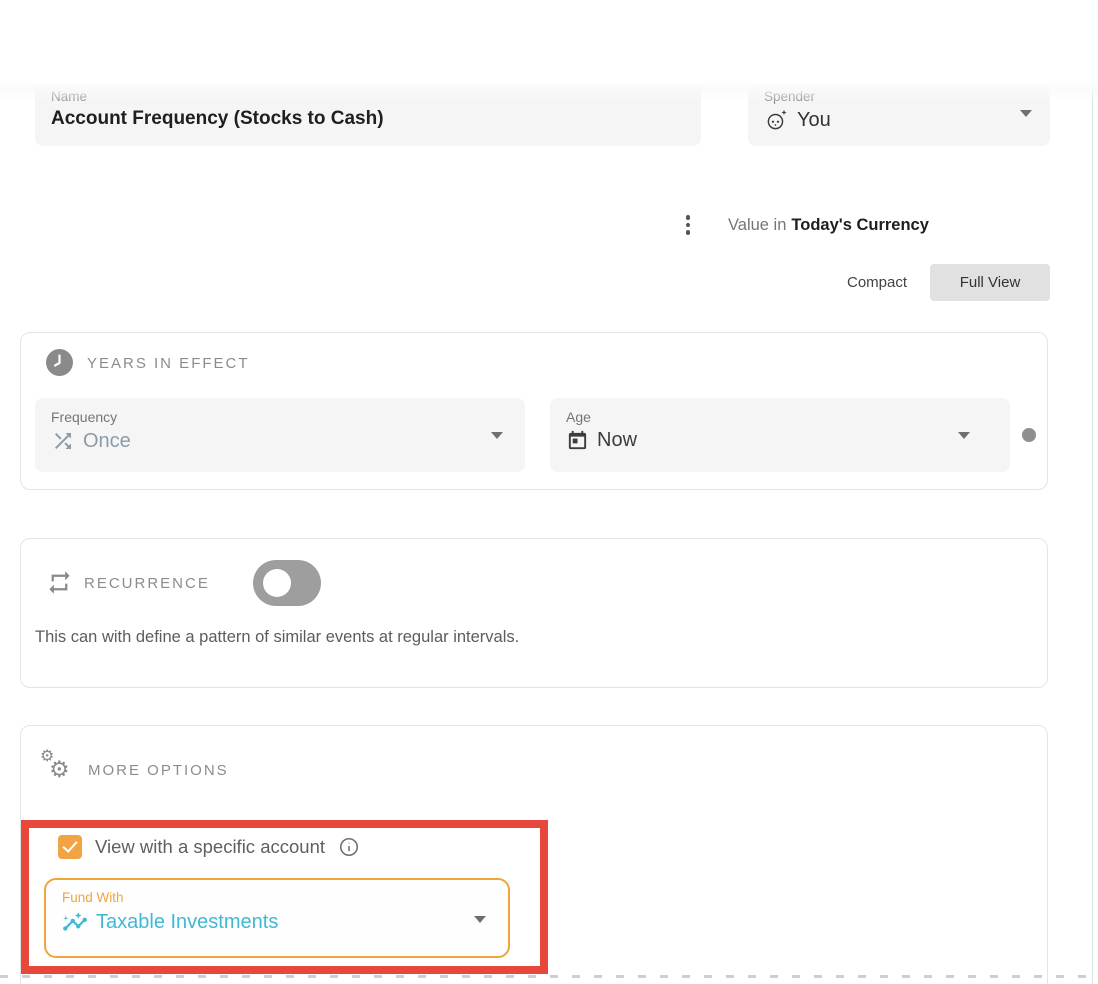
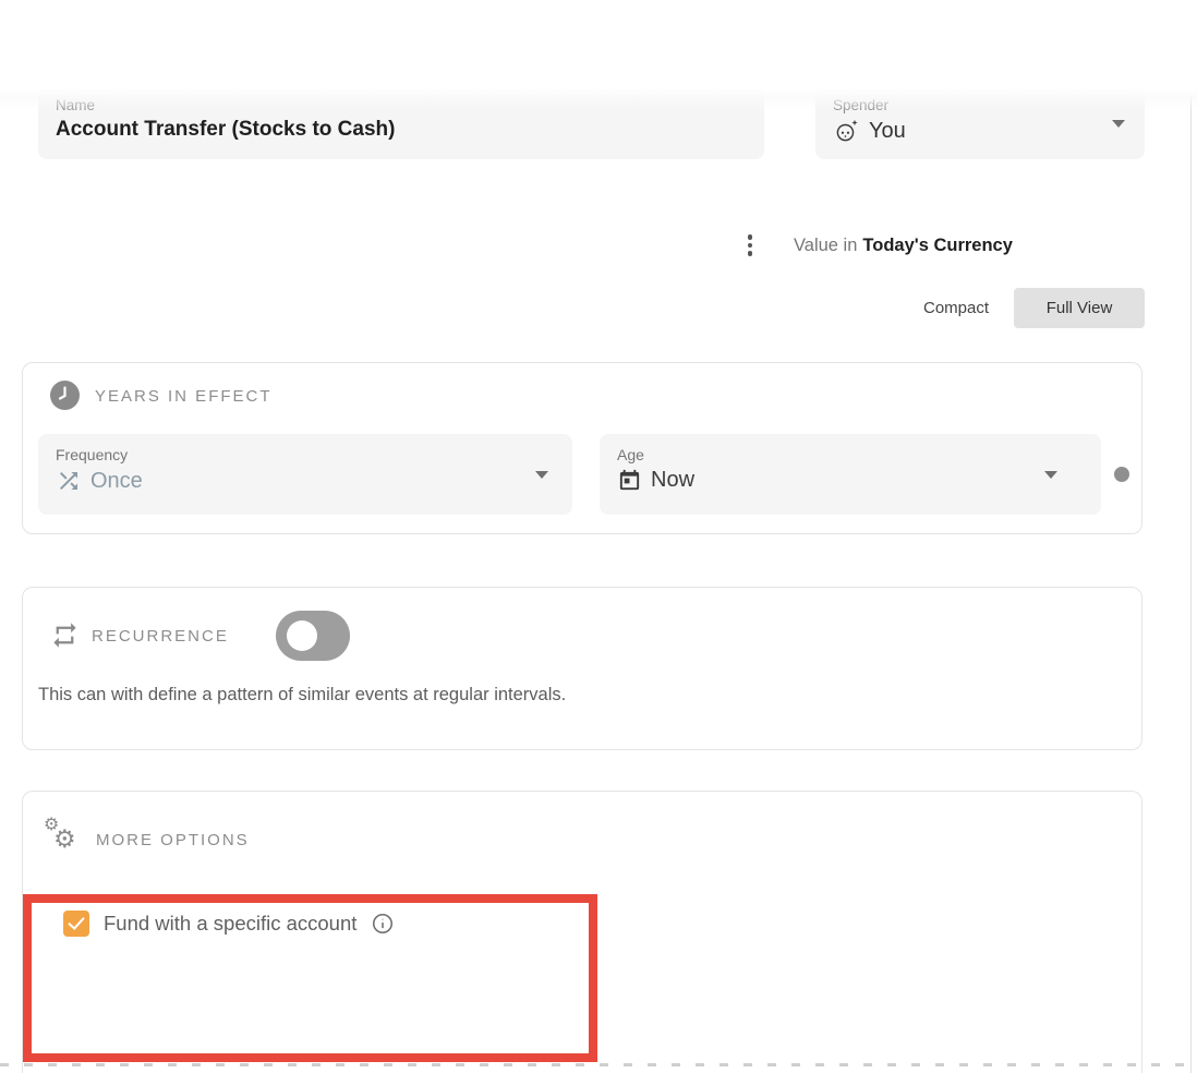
- Account Frequency (Stocks to Cash)
+ Account Transfer (Stocks to Cash)
  You
  Value in Today's Currency
  Compact
  Full View
  YEARS IN EFFECT
  Frequency
  Once
  Age
  Now
  RECURRENCE
  This can with define a pattern of similar events at regular intervals.
  ⚙
  ⚙
  MORE OPTIONS
- View with a specific account
+ Fund with a specific account
- Fund With
- Taxable Investments
